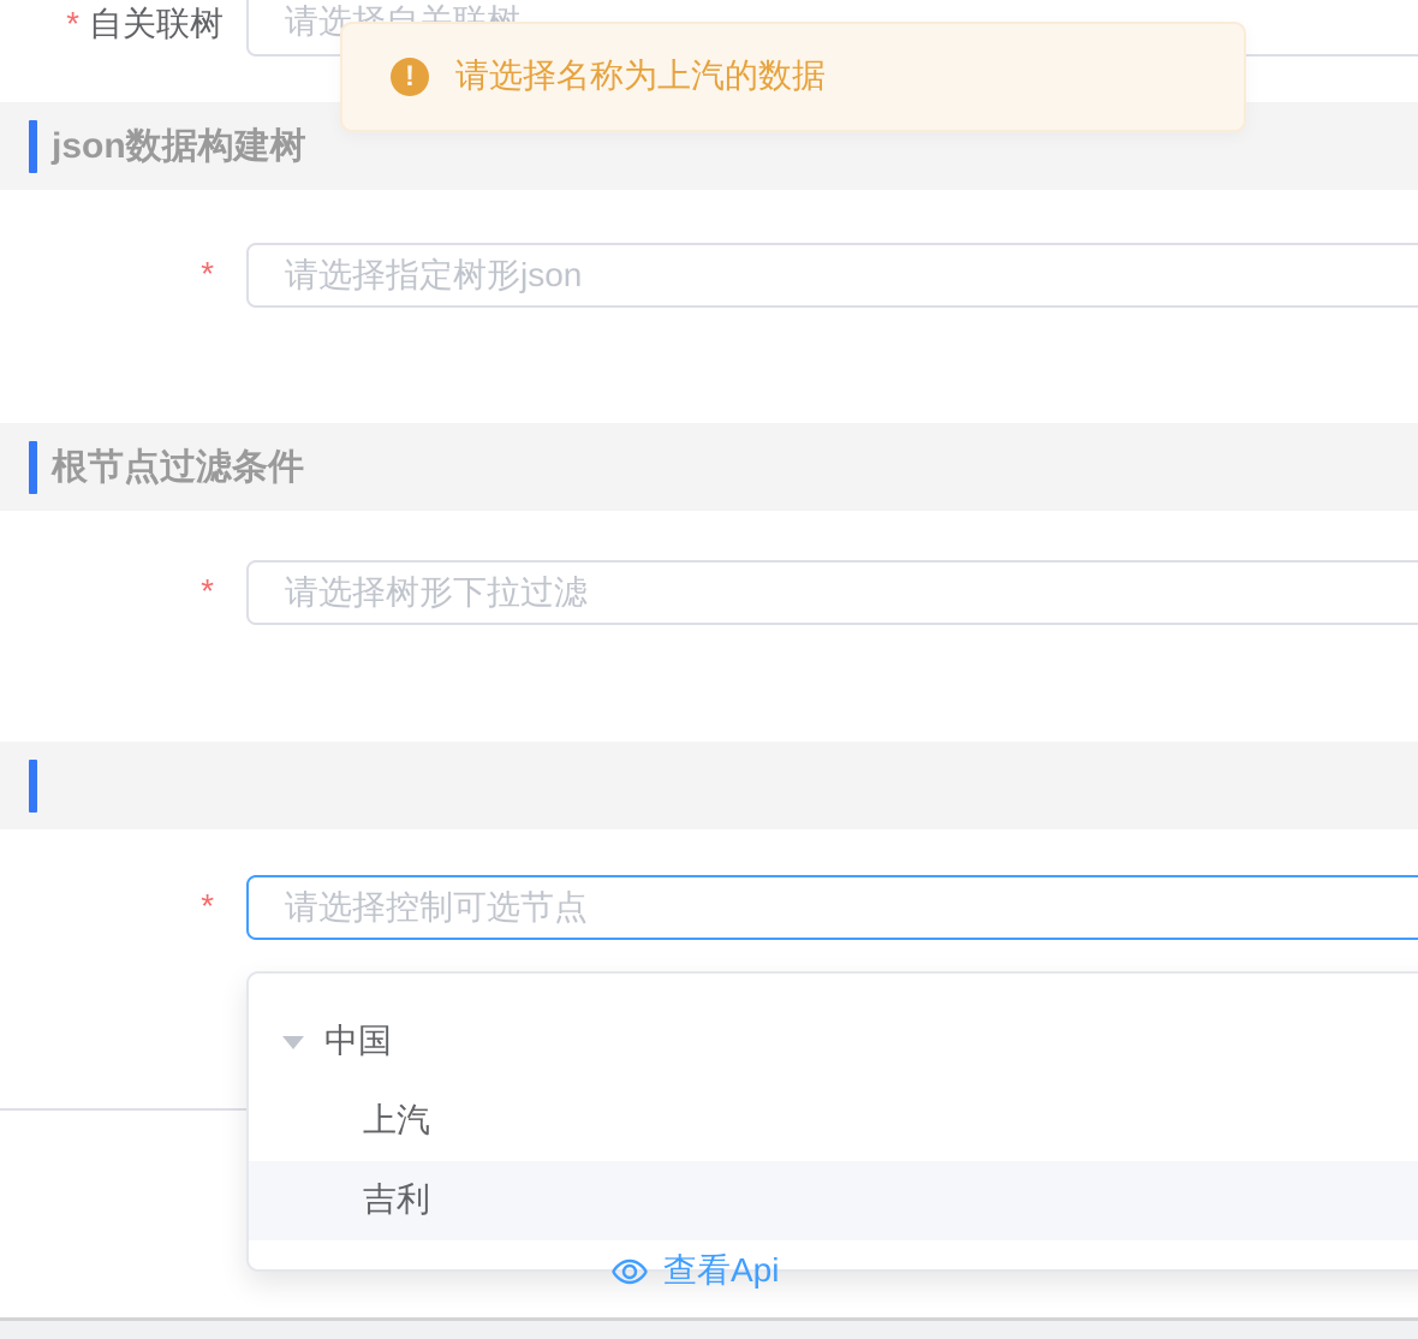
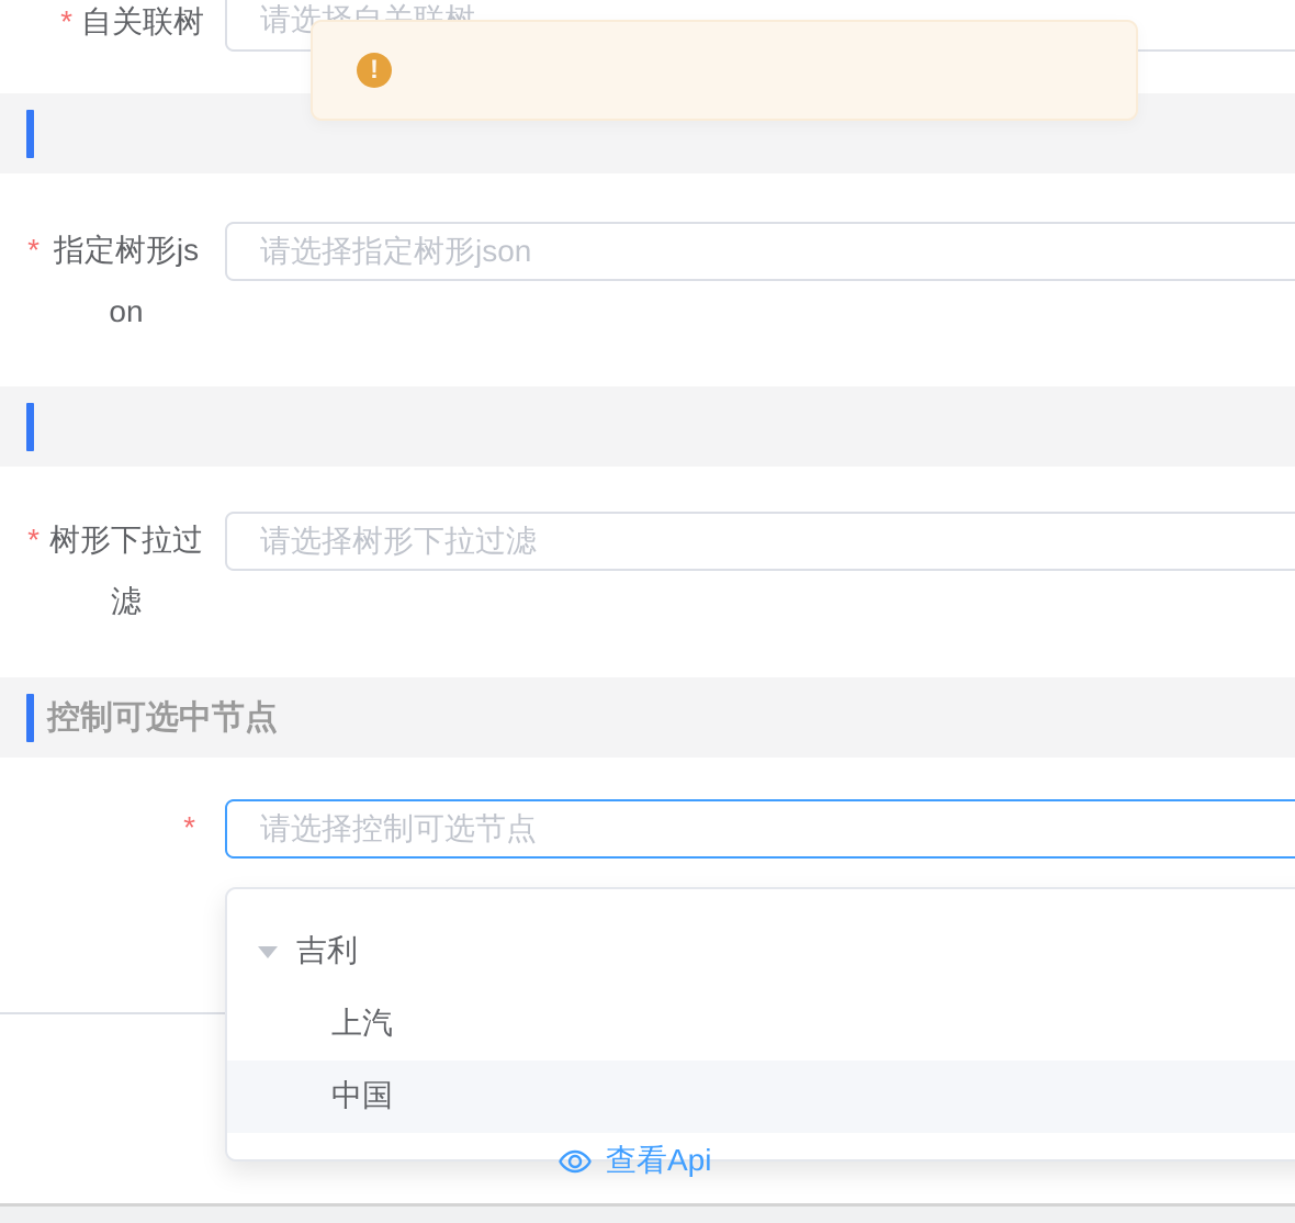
  *
  自关联树
  !
- 请选择名称为上汽的数据
- json数据构建树
  *
+ 指定树形json
  请选择指定树形json
- 根节点过滤条件
  *
+ 树形下拉过滤
  请选择树形下拉过滤
+ 控制可选中节点
  *
  请选择控制可选节点
- 中国
+ 吉利
  上汽
- 吉利
+ 中国
  查看Api
